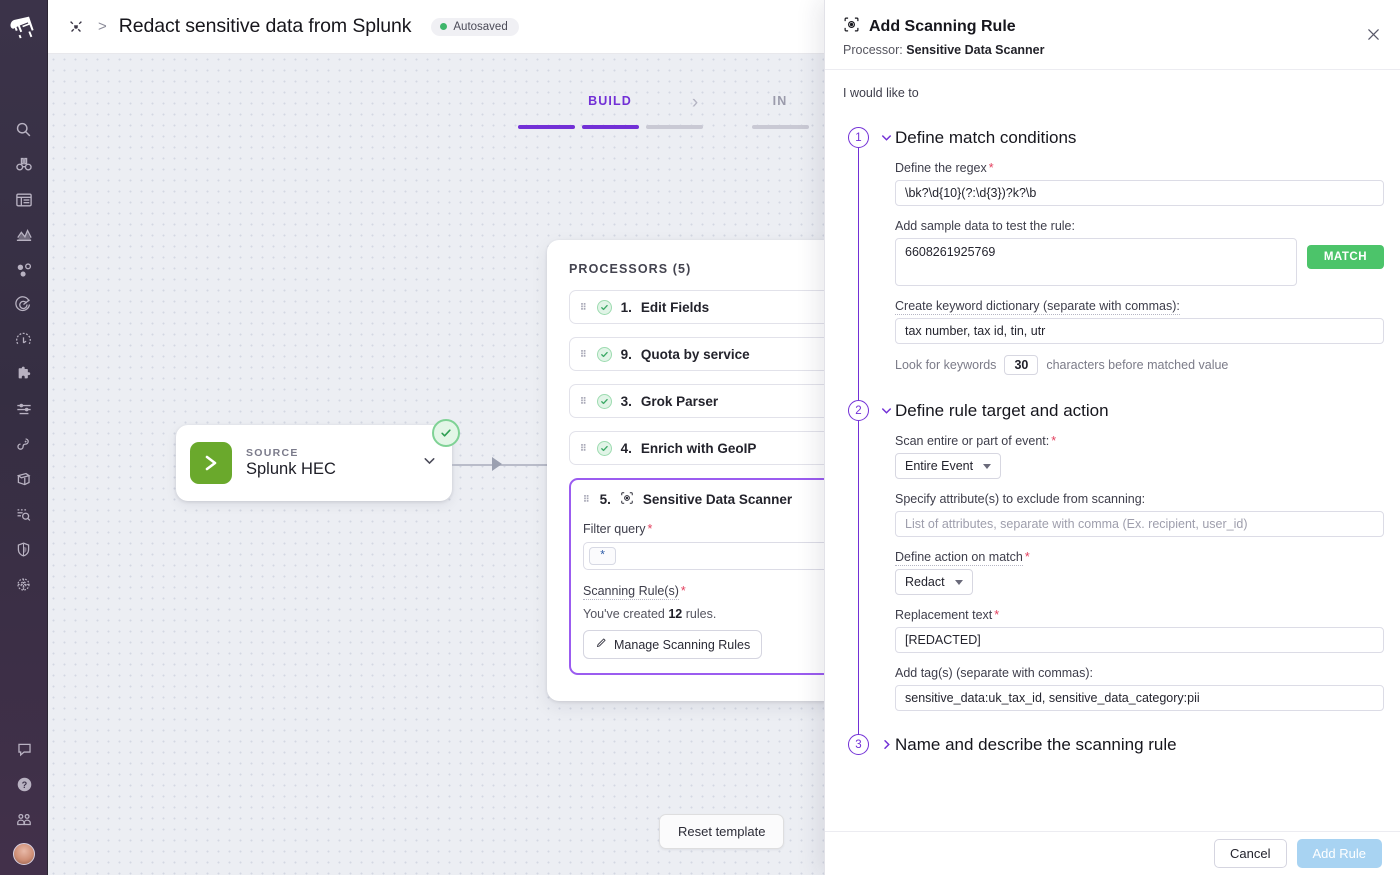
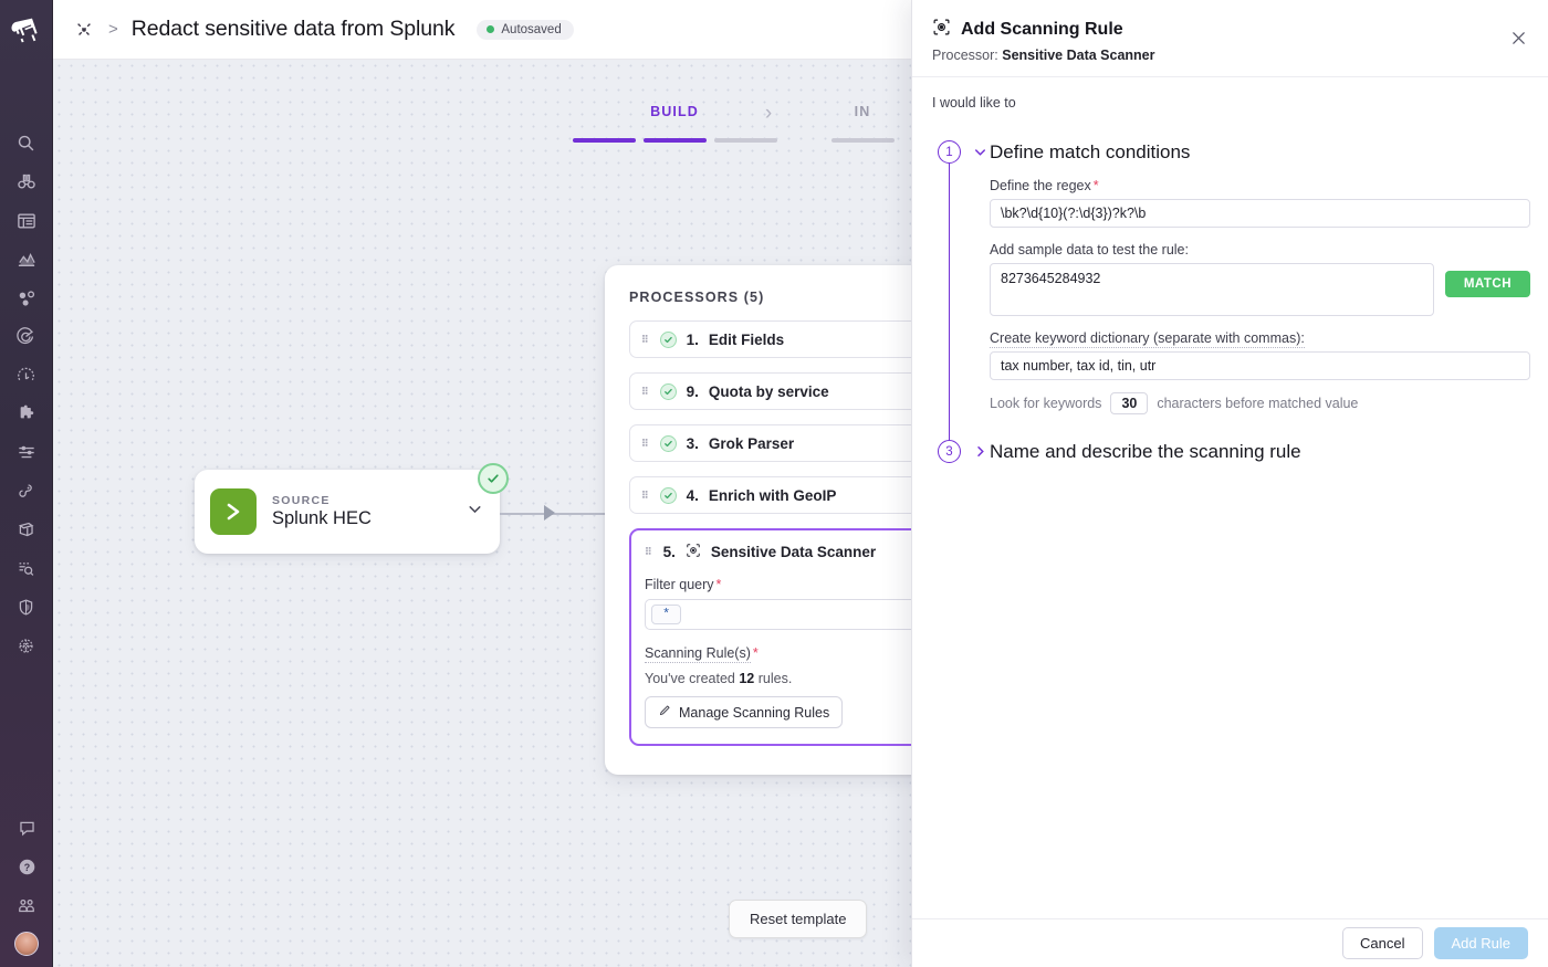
  ?
  >
  Redact sensitive data from Splunk
  Autosaved
  BUILD
  ›
  IN
  SOURCE
  Splunk HEC
  PROCESSORS (5)
  ⠿
  1.
  Edit Fields
  ⠿
  9.
  Quota by service
  ⠿
  3.
  Grok Parser
  ⠿
  4.
  Enrich with GeoIP
  ⠿
  5.
  Sensitive Data Scanner
  Filter query *
  *
  Scanning Rule(s) *
  You've created 12 rules.
  Manage Scanning Rules
  Reset template
  Add Scanning Rule
  Processor: Sensitive Data Scanner
  I would like to
  1
  Define match conditions
  Define the regex *
  \bk?\d{10}(?:\d{3})?k?\b
  Add sample data to test the rule:
- 6608261925769
+ 8273645284932
  MATCH
  Create keyword dictionary (separate with commas):
  tax number, tax id, tin, utr
  Look for keywords
  30
  characters before matched value
- 2
- Define rule target and action
- Scan entire or part of event: *
- Entire Event
- Specify attribute(s) to exclude from scanning:
- List of attributes, separate with comma (Ex. recipient, user_id)
- Define action on match *
- Redact
- Replacement text *
- [REDACTED]
- Add tag(s) (separate with commas):
- sensitive_data:uk_tax_id, sensitive_data_category:pii
  3
  Name and describe the scanning rule
  Cancel
  Add Rule
